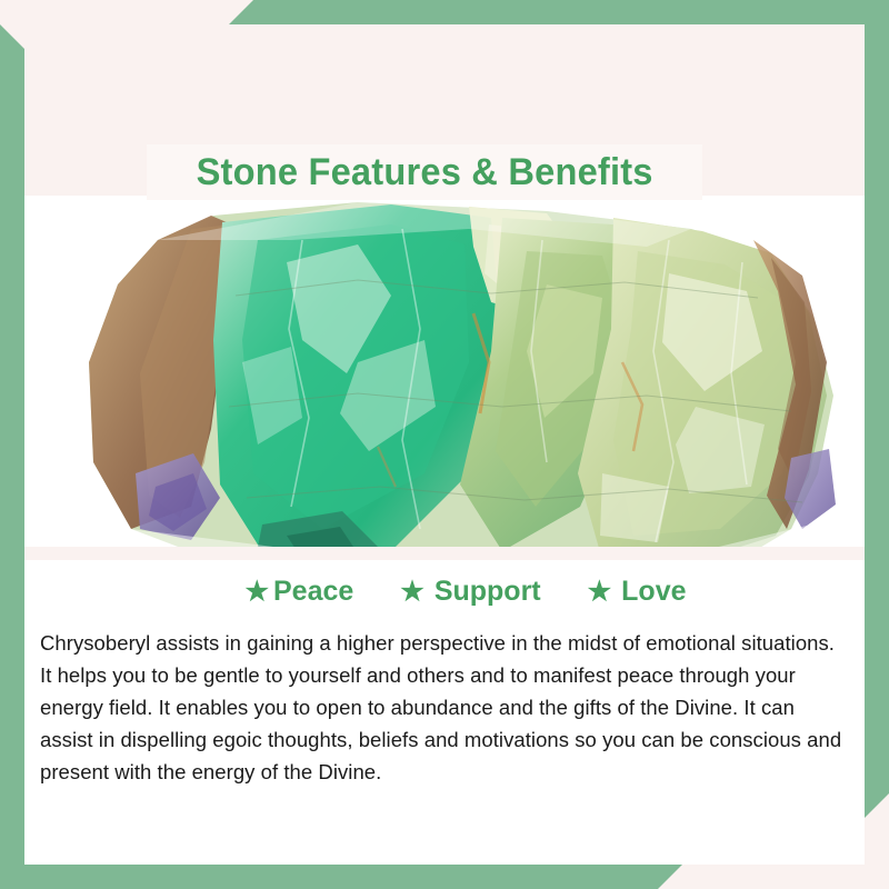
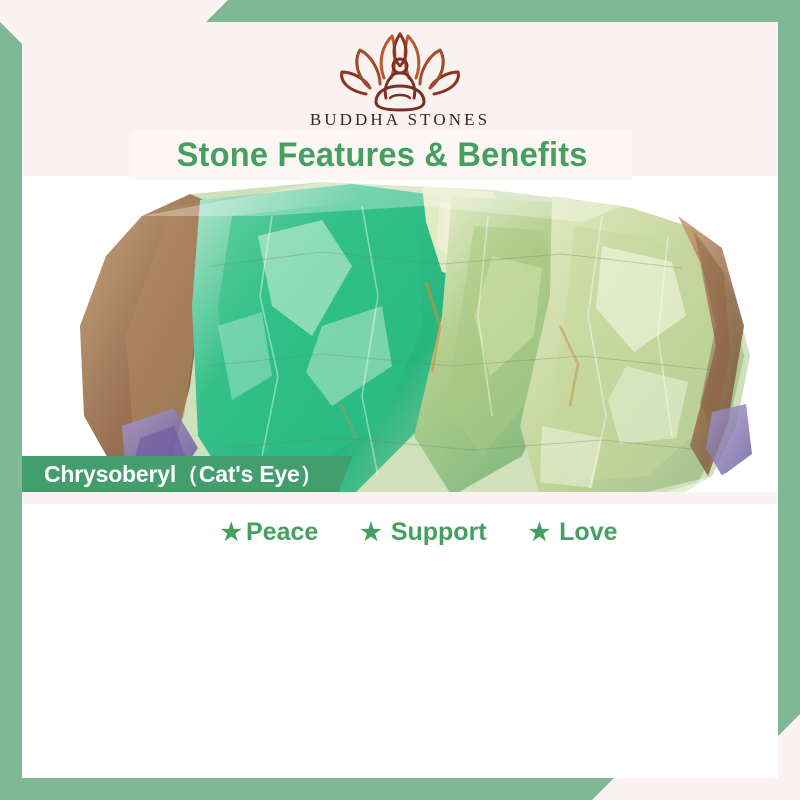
+ BUDDHA STONES
  Stone Features & Benefits
+ Chrysoberyl（Cat's Eye）
  ★
  Peace
  ★
  Support
  ★
  Love
- Chrysoberyl assists in gaining a higher perspective in the midst of emotional situations. It helps you to be gentle to yourself and others and to manifest peace through your energy field. It enables you to open to abundance and the gifts of the Divine. It can assist in dispelling egoic thoughts, beliefs and motivations so you can be conscious and present with the energy of the Divine.
